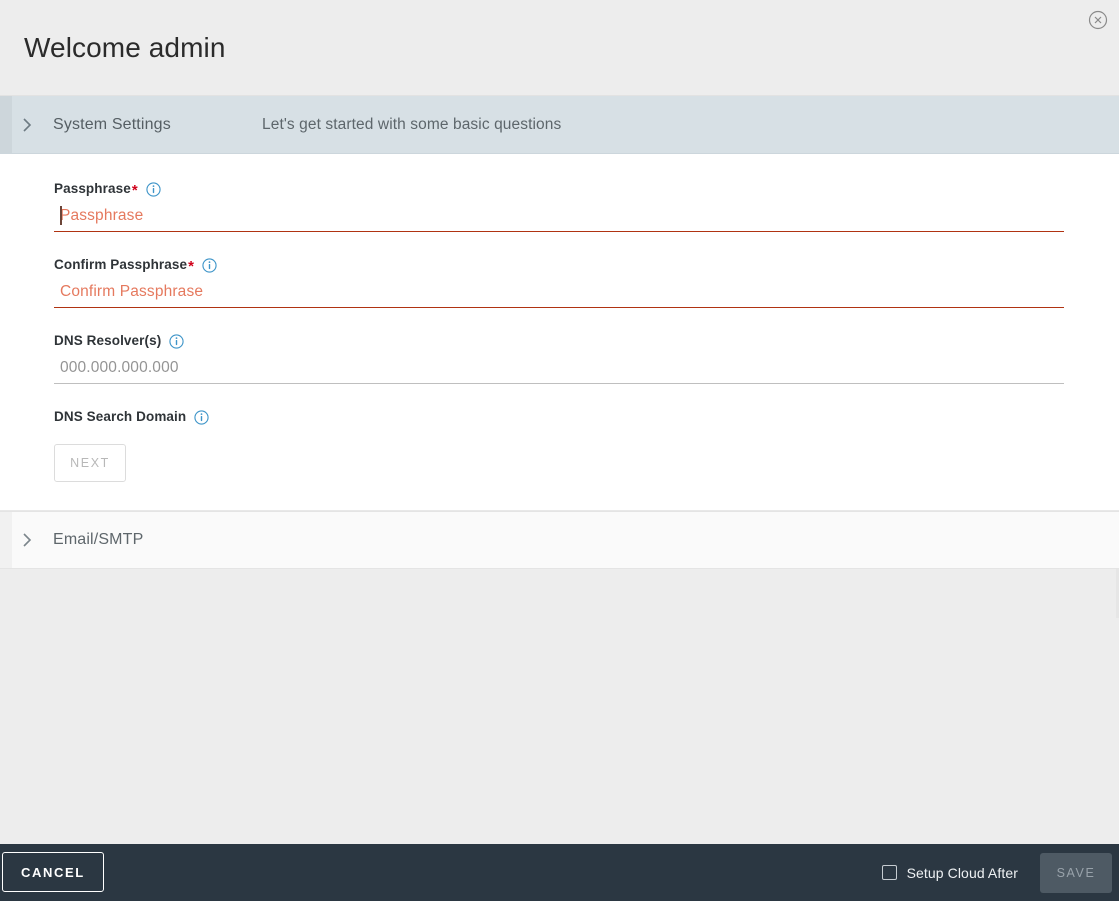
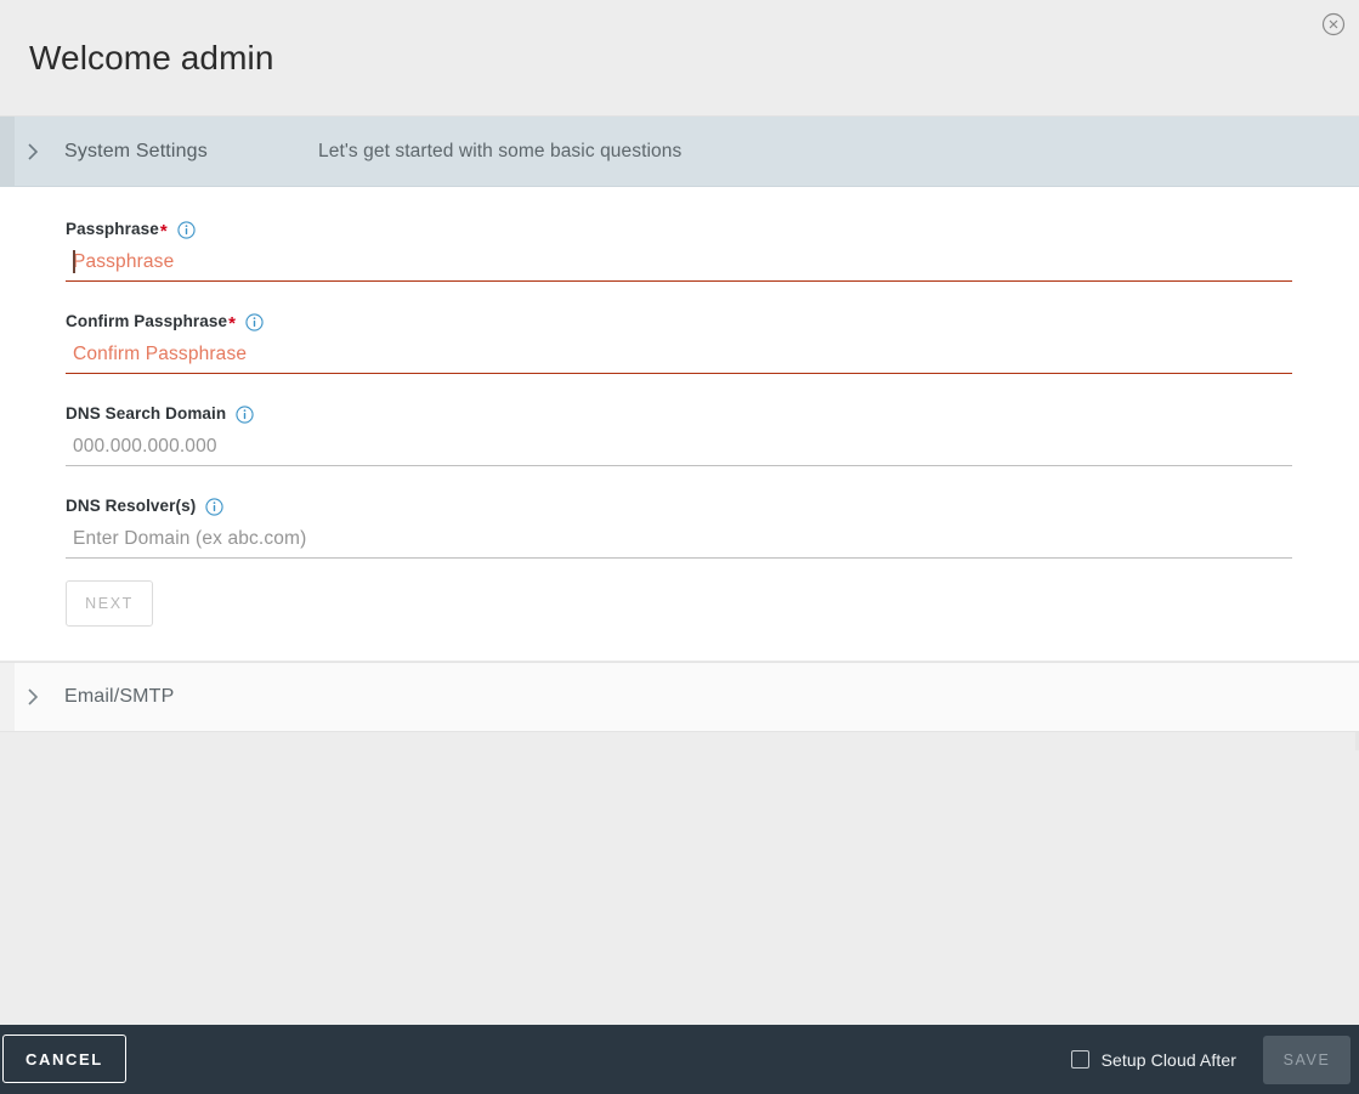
  Welcome admin
  System Settings
  Let's get started with some basic questions
  Passphrase
  *
  Passphrase
  Confirm Passphrase
  *
  Confirm Passphrase
- DNS Resolver(s)
+ DNS Search Domain
  000.000.000.000
- DNS Search Domain
+ DNS Resolver(s)
+ Enter Domain (ex abc.com)
  NEXT
  Email/SMTP
  CANCEL
  Setup Cloud After
  SAVE
